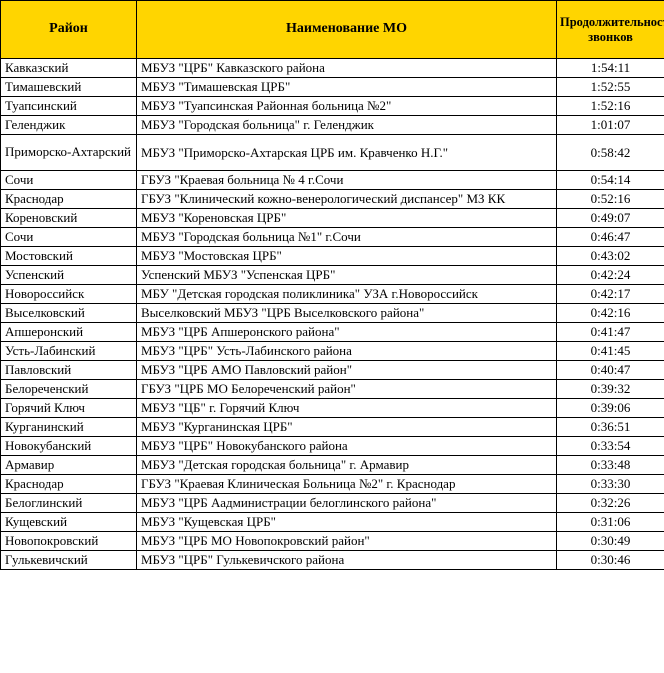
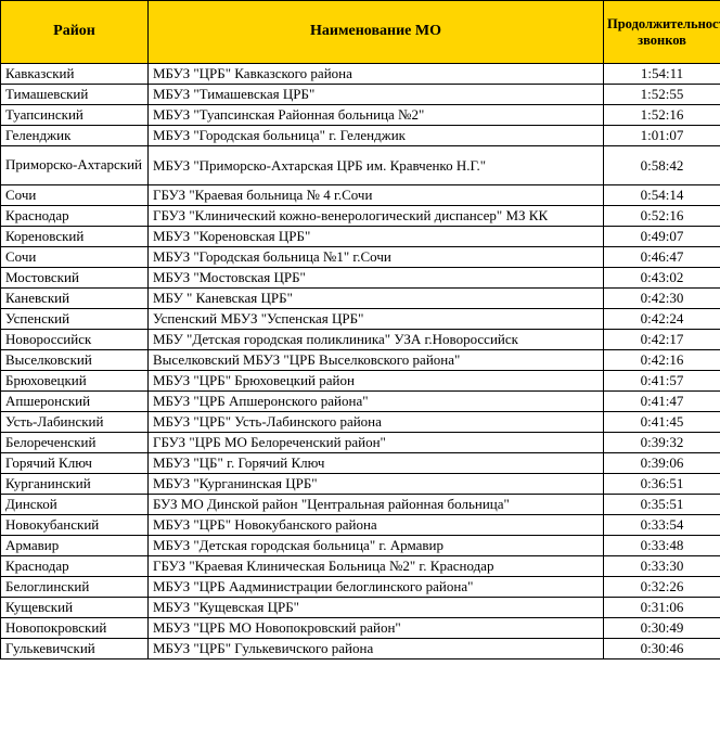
  Район	Наименование МО	Продолжительнос звонков
  Кавказский	МБУЗ "ЦРБ" Кавказского района	1:54:11
  Тимашевский	МБУЗ "Тимашевская ЦРБ"	1:52:55
  Туапсинский	МБУЗ "Туапсинская Районная больница №2"	1:52:16
  Геленджик	МБУЗ "Городская больница" г. Геленджик	1:01:07
  Приморско-Ахтарский	МБУЗ "Приморско-Ахтарская ЦРБ им. Кравченко Н.Г."	0:58:42
  Сочи	ГБУЗ "Краевая больница № 4 г.Сочи	0:54:14
  Краснодар	ГБУЗ "Клинический кожно-венерологический диспансер" МЗ КК	0:52:16
  Кореновский	МБУЗ "Кореновская ЦРБ"	0:49:07
  Сочи	МБУЗ "Городская больница №1" г.Сочи	0:46:47
  Мостовский	МБУЗ "Мостовская ЦРБ"	0:43:02
+ Каневский	МБУ " Каневская ЦРБ"	0:42:30
  Успенский	Успенский МБУЗ "Успенская ЦРБ"	0:42:24
  Новороссийск	МБУ "Детская городская поликлиника" УЗА г.Новороссийск	0:42:17
  Выселковский	Выселковский МБУЗ "ЦРБ Выселковского района"	0:42:16
+ Брюховецкий	МБУЗ "ЦРБ" Брюховецкий район	0:41:57
  Апшеронский	МБУЗ "ЦРБ Апшеронского района"	0:41:47
  Усть-Лабинский	МБУЗ "ЦРБ" Усть-Лабинского района	0:41:45
- Павловский	МБУЗ "ЦРБ АМО Павловский район"	0:40:47
  Белореченский	ГБУЗ "ЦРБ МО Белореченский район"	0:39:32
  Горячий Ключ	МБУЗ "ЦБ" г. Горячий Ключ	0:39:06
  Курганинский	МБУЗ "Курганинская ЦРБ"	0:36:51
+ Динской	БУЗ МО Динской район "Центральная районная больница"	0:35:51
  Новокубанский	МБУЗ "ЦРБ" Новокубанского района	0:33:54
  Армавир	МБУЗ "Детская городская больница" г. Армавир	0:33:48
  Краснодар	ГБУЗ "Краевая Клиническая Больница №2" г. Краснодар	0:33:30
  Белоглинский	МБУЗ "ЦРБ Аадминистрации белоглинского района"	0:32:26
  Кущевский	МБУЗ "Кущевская ЦРБ"	0:31:06
  Новопокровский	МБУЗ "ЦРБ МО Новопокровский район"	0:30:49
  Гулькевичский	МБУЗ "ЦРБ" Гулькевичского района	0:30:46
